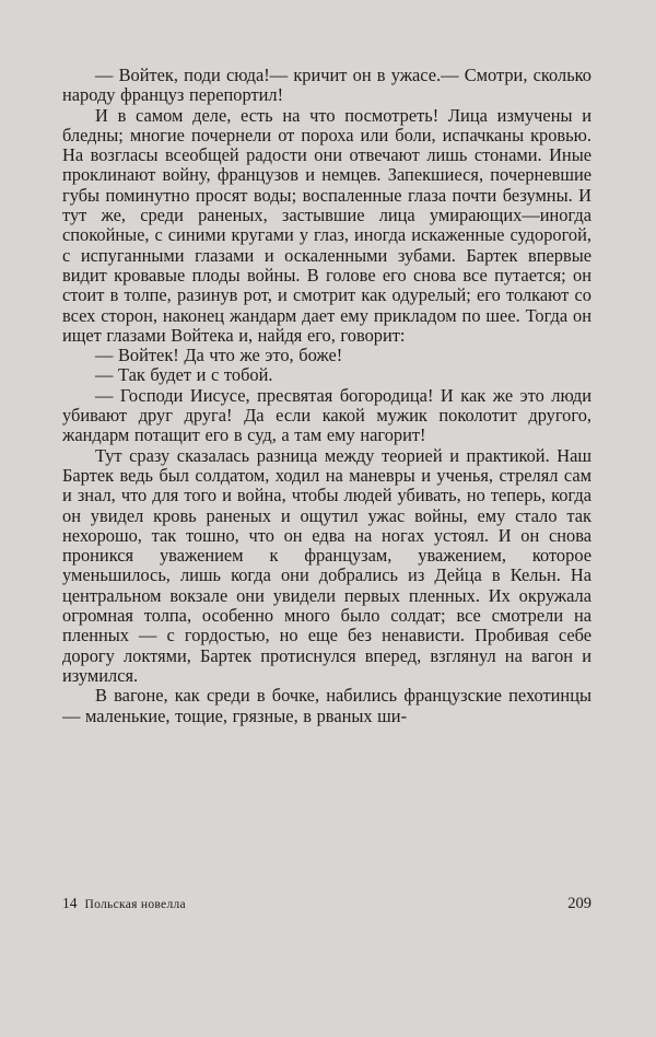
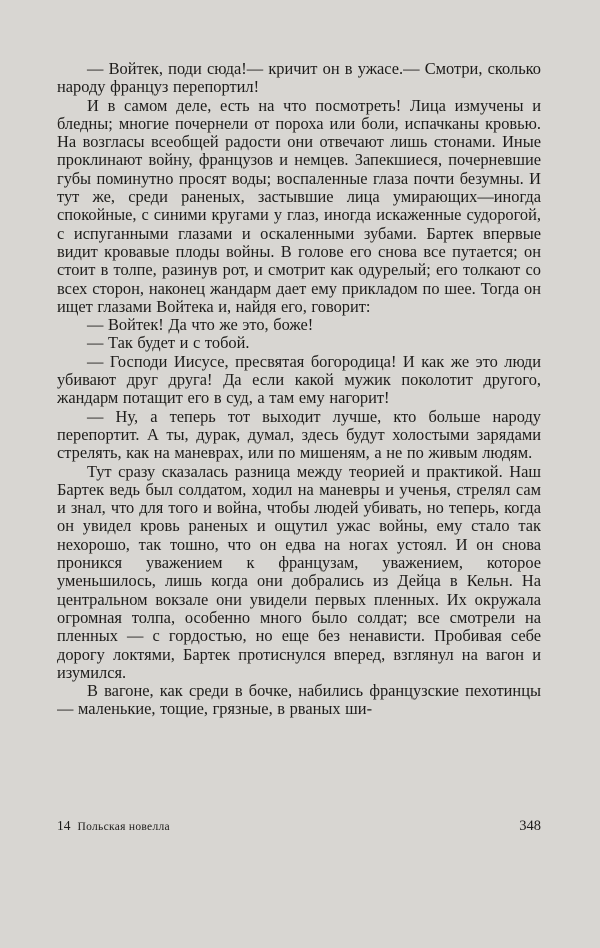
  — Войтек, поди сюда!— кричит он в ужасе.— Смотри, сколько народу француз перепортил!
  И в самом деле, есть на что посмотреть! Лица измучены и бледны; многие почернели от пороха или боли, испачканы кровью. На возгласы всеобщей радости они отвечают лишь стонами. Иные проклинают войну, французов и немцев. Запекшиеся, почерневшие губы поминутно просят воды; воспаленные глаза почти безумны. И тут же, среди раненых, застывшие лица умирающих—иногда спокойные, с синими кругами у глаз, иногда искаженные судорогой, с испуганными глазами и оскаленными зубами. Бартек впервые видит кровавые плоды войны. В голове его снова все путается; он стоит в толпе, разинув рот, и смотрит как одурелый; его толкают со всех сторон, наконец жандарм дает ему прикладом по шее. Тогда он ищет глазами Войтека и, найдя его, говорит:
  — Войтек! Да что же это, боже!
  — Так будет и с тобой.
  — Господи Иисусе, пресвятая богородица! И как же это люди убивают друг друга! Да если какой мужик поколотит другого, жандарм потащит его в суд, а там ему нагорит!
+ — Ну, а теперь тот выходит лучше, кто больше народу перепортит. А ты, дурак, думал, здесь будут холостыми зарядами стрелять, как на маневрах, или по мишеням, а не по живым людям.
  Тут сразу сказалась разница между теорией и практикой. Наш Бартек ведь был солдатом, ходил на маневры и ученья, стрелял сам и знал, что для того и война, чтобы людей убивать, но теперь, когда он увидел кровь раненых и ощутил ужас войны, ему стало так нехорошо, так тошно, что он едва на ногах устоял. И он снова проникся уважением к французам, уважением, которое уменьшилось, лишь когда они добрались из Дейца в Кельн. На центральном вокзале они увидели первых пленных. Их окружала огромная толпа, особенно много было солдат; все смотрели на пленных — с гордостью, но еще без ненависти. Пробивая себе дорогу локтями, Бартек протиснулся вперед, взглянул на вагон и изумился.
  В вагоне, как среди в бочке, набились французские пехотинцы — маленькие, тощие, грязные, в рваных ши-
  14
  Польская новелла
- 209
+ 348
